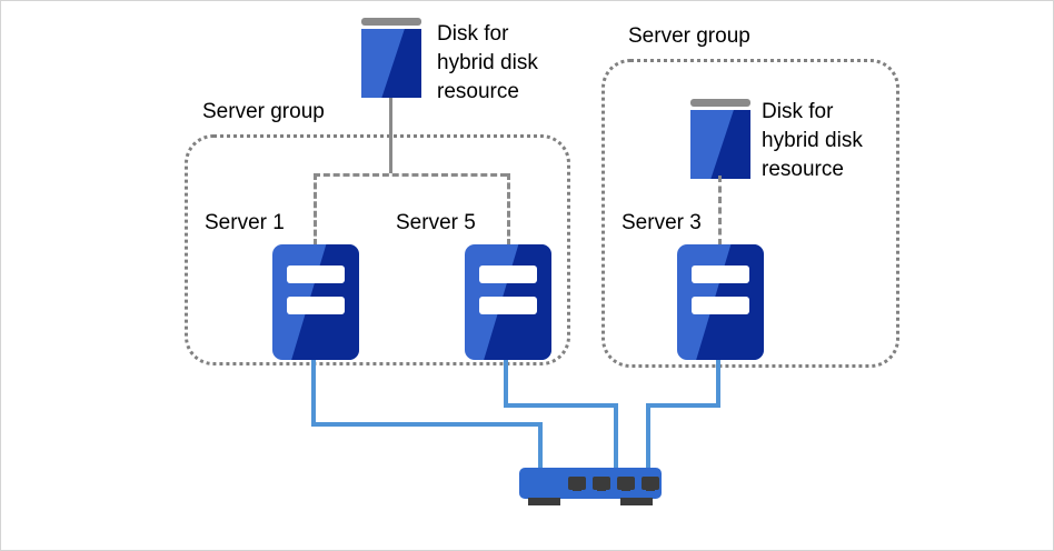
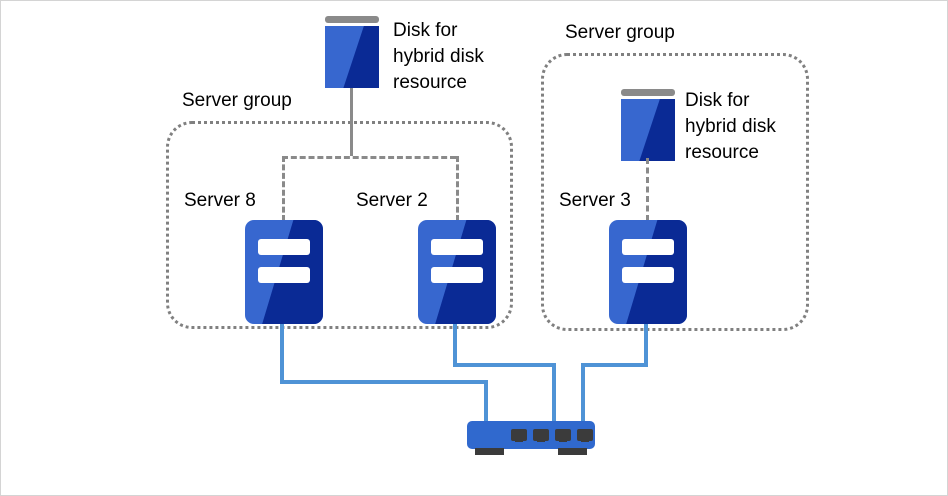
  Server group
  Server group
  Disk for
  hybrid disk
  resource
- Server 1
+ Server 8
- Server 5
+ Server 2
  Disk for
  hybrid disk
  resource
  Server 3
